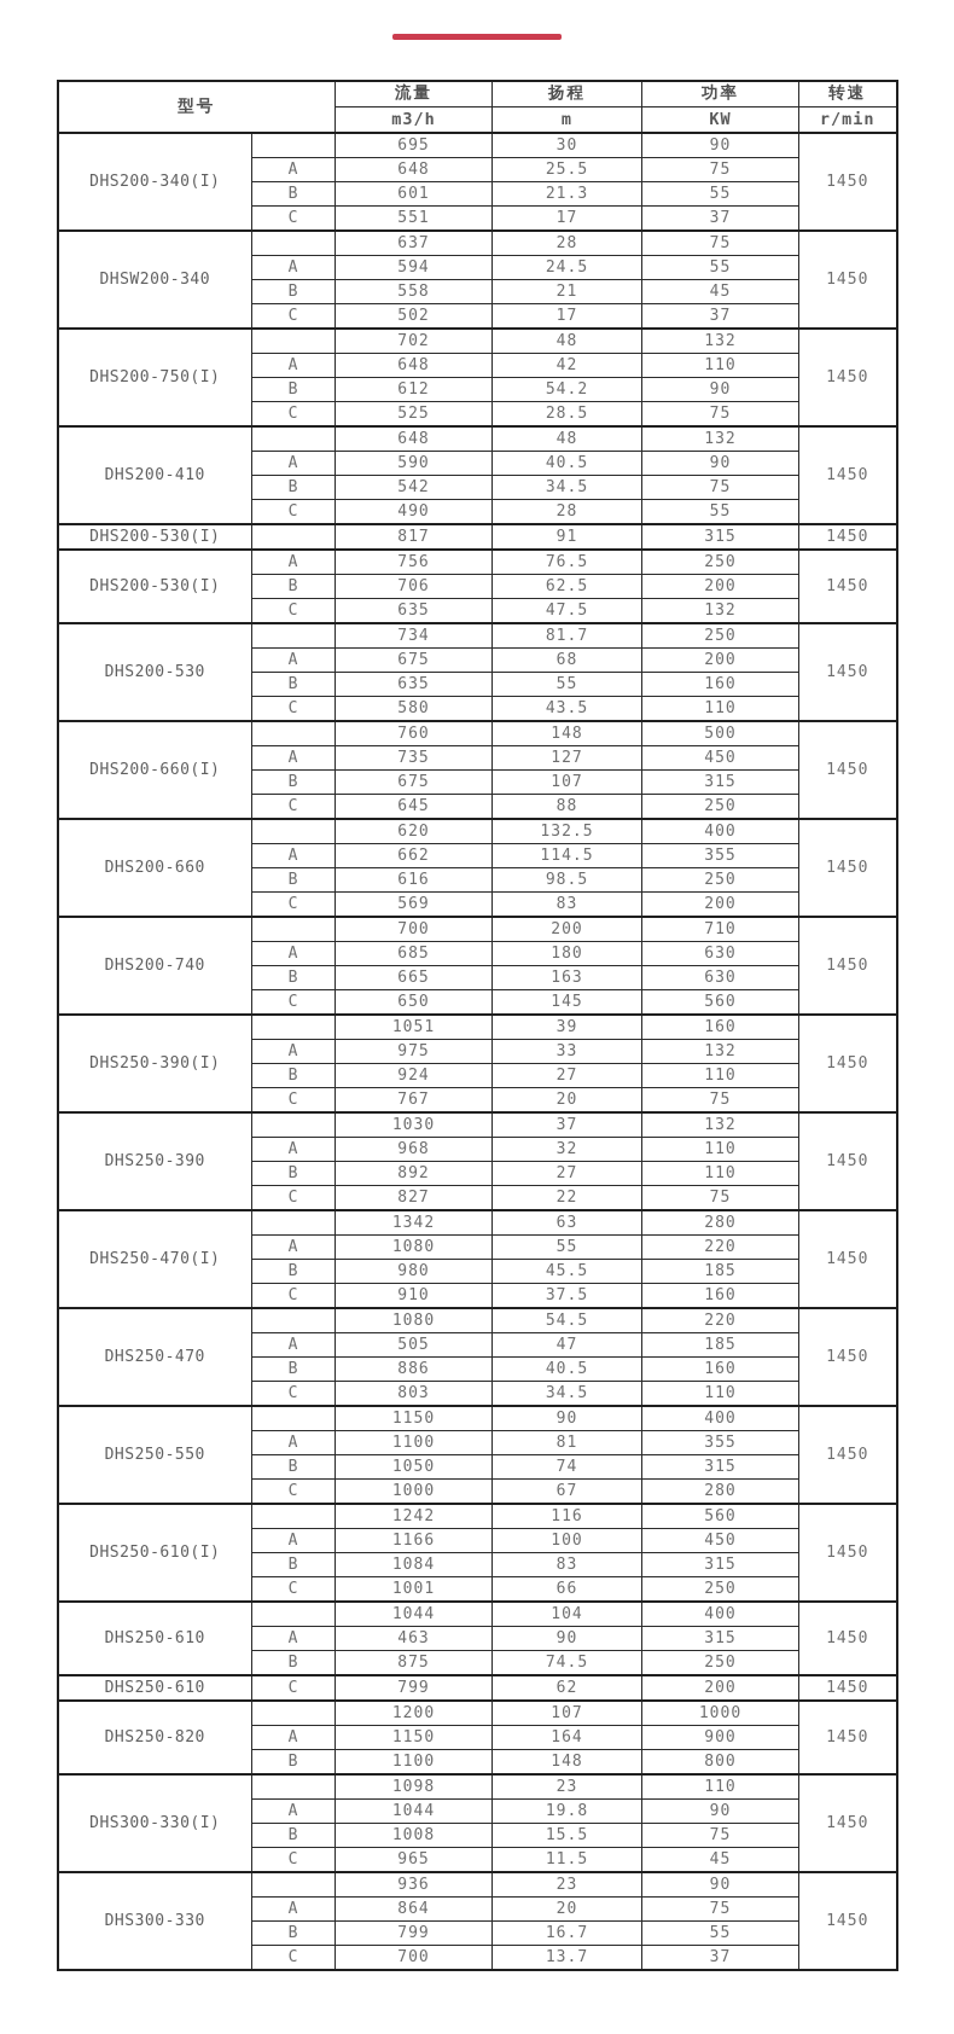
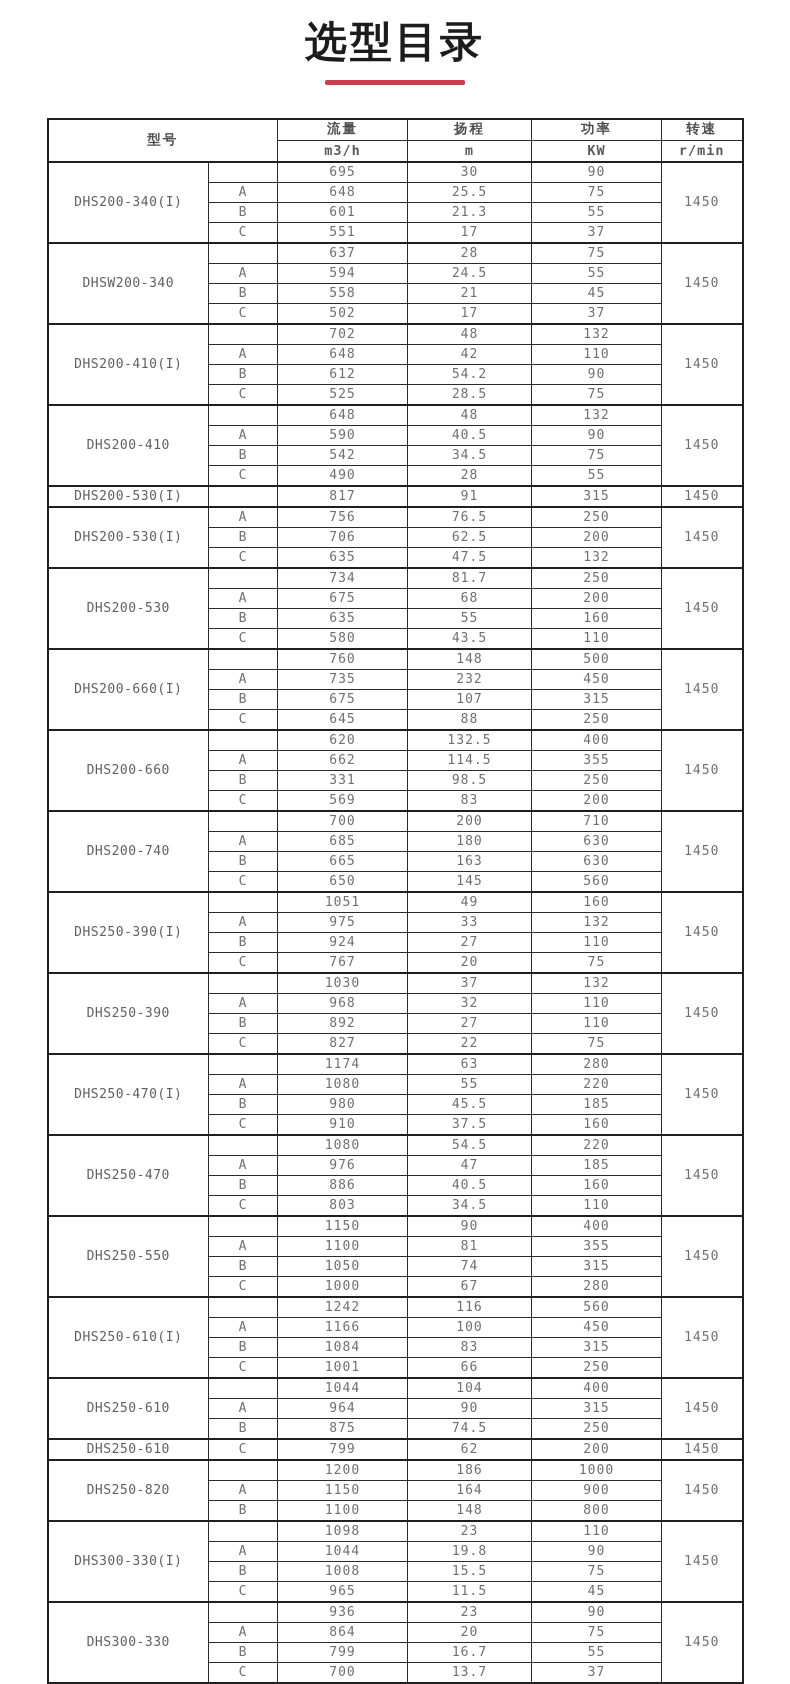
+ 选型目录
  型号	流量	扬程	功率	转速
  m3/h	m	KW	r/min
  DHS200-340(I)		695	30	90	1450
  A	648	25.5	75
  B	601	21.3	55
  C	551	17	37
  DHSW200-340		637	28	75	1450
  A	594	24.5	55
  B	558	21	45
  C	502	17	37
- DHS200-750(I)		702	48	132	1450
+ DHS200-410(I)		702	48	132	1450
  A	648	42	110
  B	612	54.2	90
  C	525	28.5	75
  DHS200-410		648	48	132	1450
  A	590	40.5	90
  B	542	34.5	75
  C	490	28	55
  DHS200-530(I)		817	91	315	1450
  DHS200-530(I)	A	756	76.5	250	1450
  B	706	62.5	200
  C	635	47.5	132
  DHS200-530		734	81.7	250	1450
  A	675	68	200
  B	635	55	160
  C	580	43.5	110
  DHS200-660(I)		760	148	500	1450
- A	735	127	450
+ A	735	232	450
  B	675	107	315
  C	645	88	250
  DHS200-660		620	132.5	400	1450
  A	662	114.5	355
- B	616	98.5	250
+ B	331	98.5	250
  C	569	83	200
  DHS200-740		700	200	710	1450
  A	685	180	630
  B	665	163	630
  C	650	145	560
- DHS250-390(I)		1051	39	160	1450
+ DHS250-390(I)		1051	49	160	1450
  A	975	33	132
  B	924	27	110
  C	767	20	75
  DHS250-390		1030	37	132	1450
  A	968	32	110
  B	892	27	110
  C	827	22	75
- DHS250-470(I)		1342	63	280	1450
+ DHS250-470(I)		1174	63	280	1450
  A	1080	55	220
  B	980	45.5	185
  C	910	37.5	160
  DHS250-470		1080	54.5	220	1450
- A	505	47	185
+ A	976	47	185
  B	886	40.5	160
  C	803	34.5	110
  DHS250-550		1150	90	400	1450
  A	1100	81	355
  B	1050	74	315
  C	1000	67	280
  DHS250-610(I)		1242	116	560	1450
  A	1166	100	450
  B	1084	83	315
  C	1001	66	250
  DHS250-610		1044	104	400	1450
- A	463	90	315
+ A	964	90	315
  B	875	74.5	250
  DHS250-610	C	799	62	200	1450
- DHS250-820		1200	107	1000	1450
+ DHS250-820		1200	186	1000	1450
  A	1150	164	900
  B	1100	148	800
  DHS300-330(I)		1098	23	110	1450
  A	1044	19.8	90
  B	1008	15.5	75
  C	965	11.5	45
  DHS300-330		936	23	90	1450
  A	864	20	75
  B	799	16.7	55
  C	700	13.7	37
